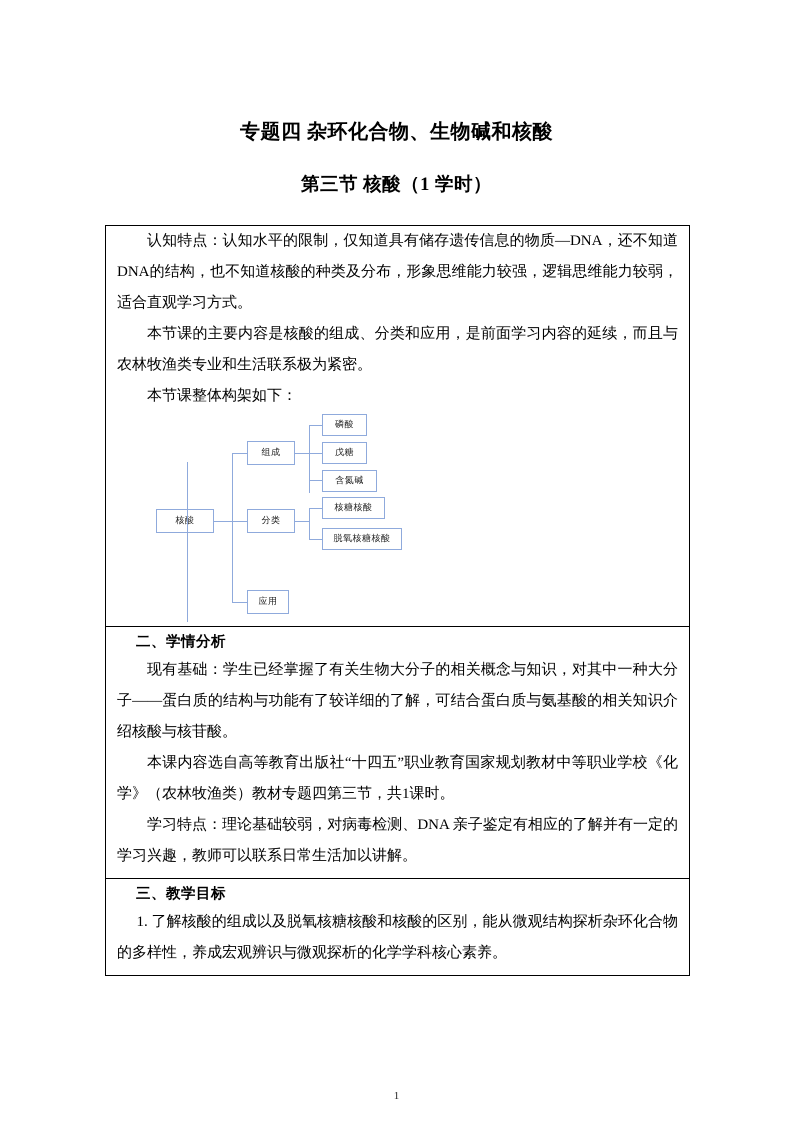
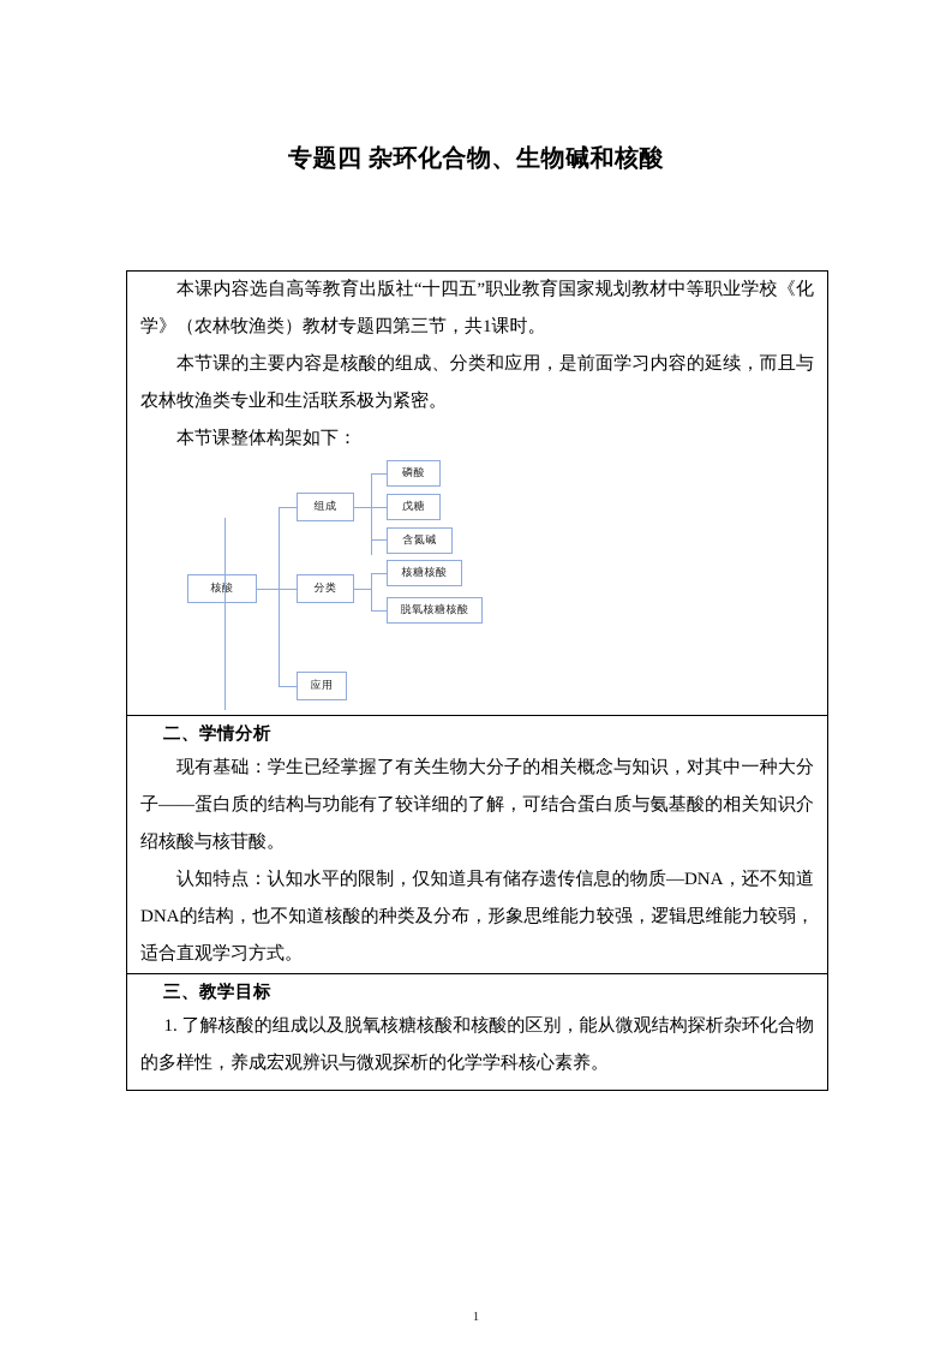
  专题四 杂环化合物、生物碱和核酸
- 第三节 核酸（1 学时）
- 认知特点：认知水平的限制，仅知道具有储存遗传信息的物质—DNA，还不知道DNA的结构，也不知道核酸的种类及分布，形象思维能力较强，逻辑思维能力较弱，适合直观学习方式。
+ 本课内容选自高等教育出版社“十四五”职业教育国家规划教材中等职业学校《化学》（农林牧渔类）教材专题四第三节，共1课时。
  本节课的主要内容是核酸的组成、分类和应用，是前面学习内容的延续，而且与农林牧渔类专业和生活联系极为紧密。
  本节课整体构架如下：
  核酸
  组成
  磷酸
  戊糖
  含氮碱
  分类
  核糖核酸
  脱氧核糖核酸
  应用
  二、学情分析
  现有基础：学生已经掌握了有关生物大分子的相关概念与知识，对其中一种大分子——蛋白质的结构与功能有了较详细的了解，可结合蛋白质与氨基酸的相关知识介绍核酸与核苷酸。
- 本课内容选自高等教育出版社“十四五”职业教育国家规划教材中等职业学校《化学》（农林牧渔类）教材专题四第三节，共1课时。
+ 认知特点：认知水平的限制，仅知道具有储存遗传信息的物质—DNA，还不知道DNA的结构，也不知道核酸的种类及分布，形象思维能力较强，逻辑思维能力较弱，适合直观学习方式。
- 学习特点：理论基础较弱，对病毒检测、DNA 亲子鉴定有相应的了解并有一定的学习兴趣，教师可以联系日常生活加以讲解。
  三、教学目标
  1. 了解核酸的组成以及脱氧核糖核酸和核酸的区别，能从微观结构探析杂环化合物的多样性，养成宏观辨识与微观探析的化学学科核心素养。
  1
